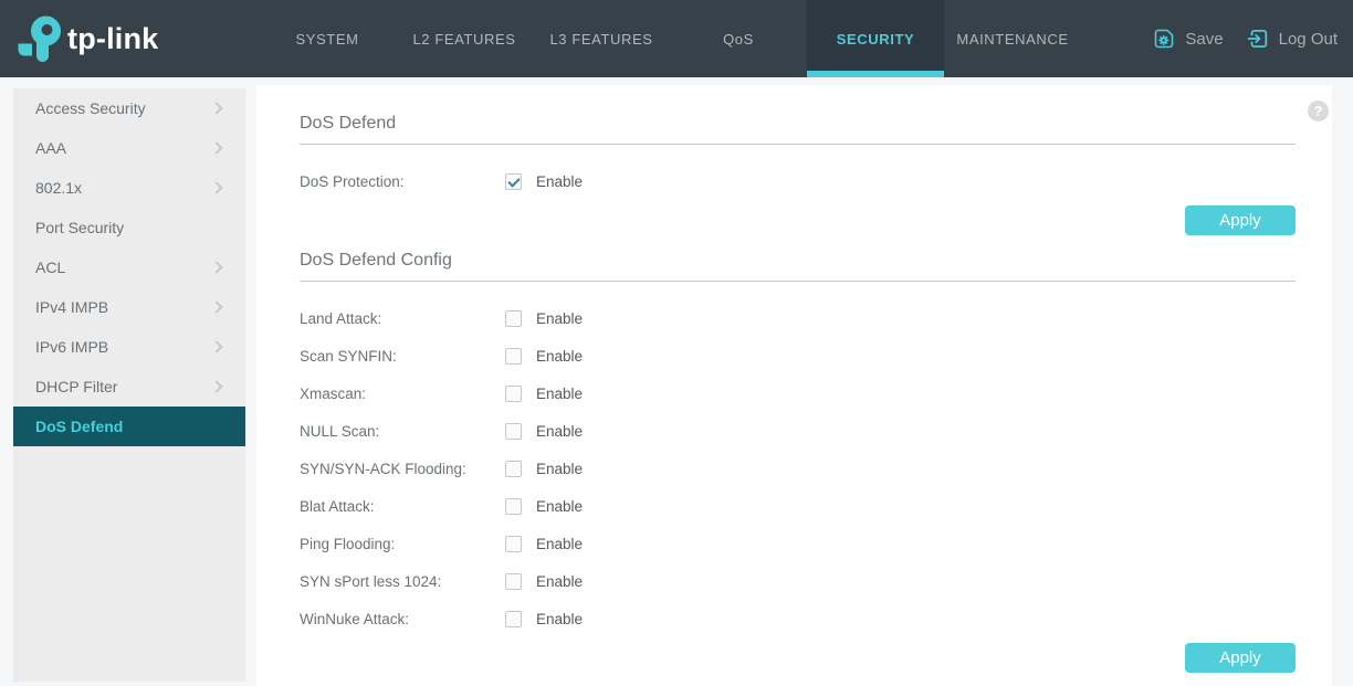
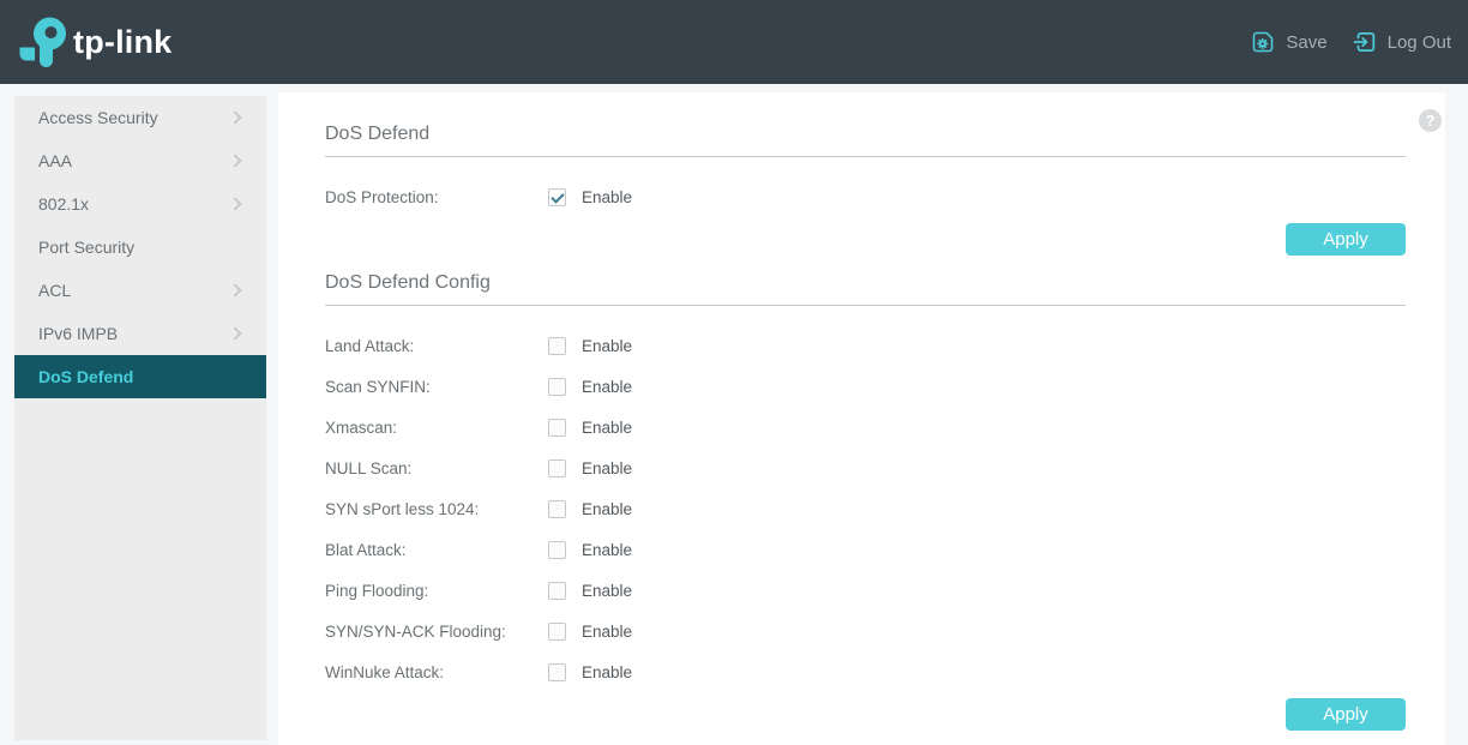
  tp-link
- SYSTEM
- L2 FEATURES
- L3 FEATURES
- QoS
- SECURITY
- MAINTENANCE
  Save
  Log Out
  Access Security
  AAA
  802.1x
  Port Security
  ACL
- IPv4 IMPB
  IPv6 IMPB
- DHCP Filter
  DoS Defend
  DoS Defend
  DoS Protection:
  Enable
  Apply
  DoS Defend Config
  Land Attack:
  Enable
  Scan SYNFIN:
  Enable
  Xmascan:
  Enable
  NULL Scan:
  Enable
- SYN/SYN-ACK Flooding:
+ SYN sPort less 1024:
  Enable
  Blat Attack:
  Enable
  Ping Flooding:
  Enable
- SYN sPort less 1024:
+ SYN/SYN-ACK Flooding:
  Enable
  WinNuke Attack:
  Enable
  Apply
  ?
